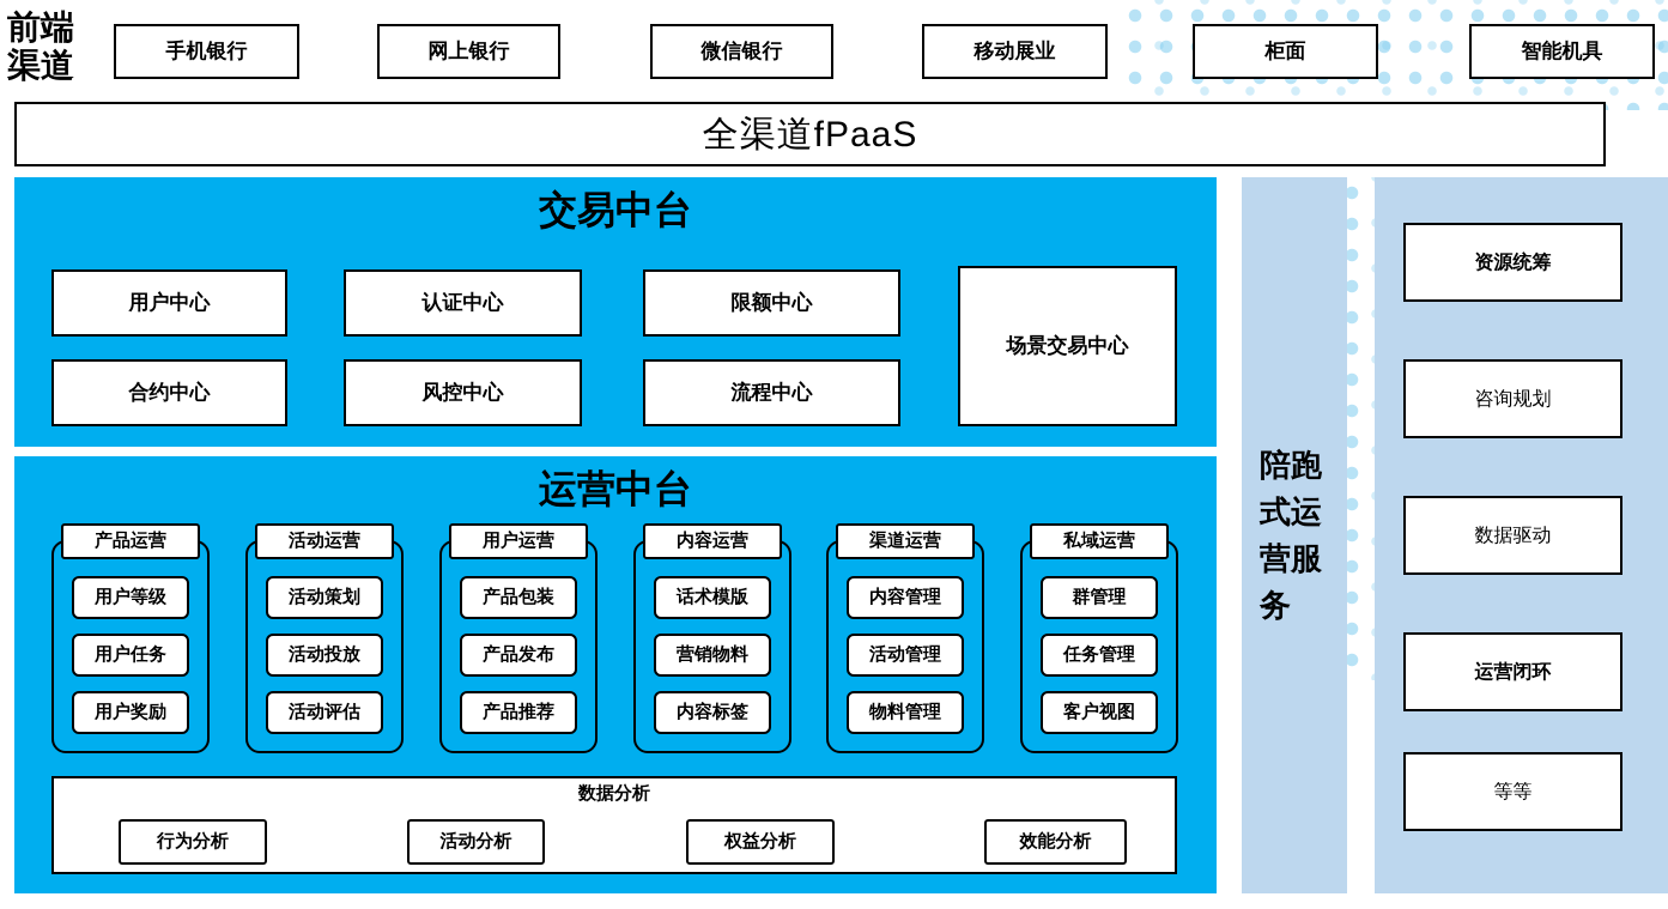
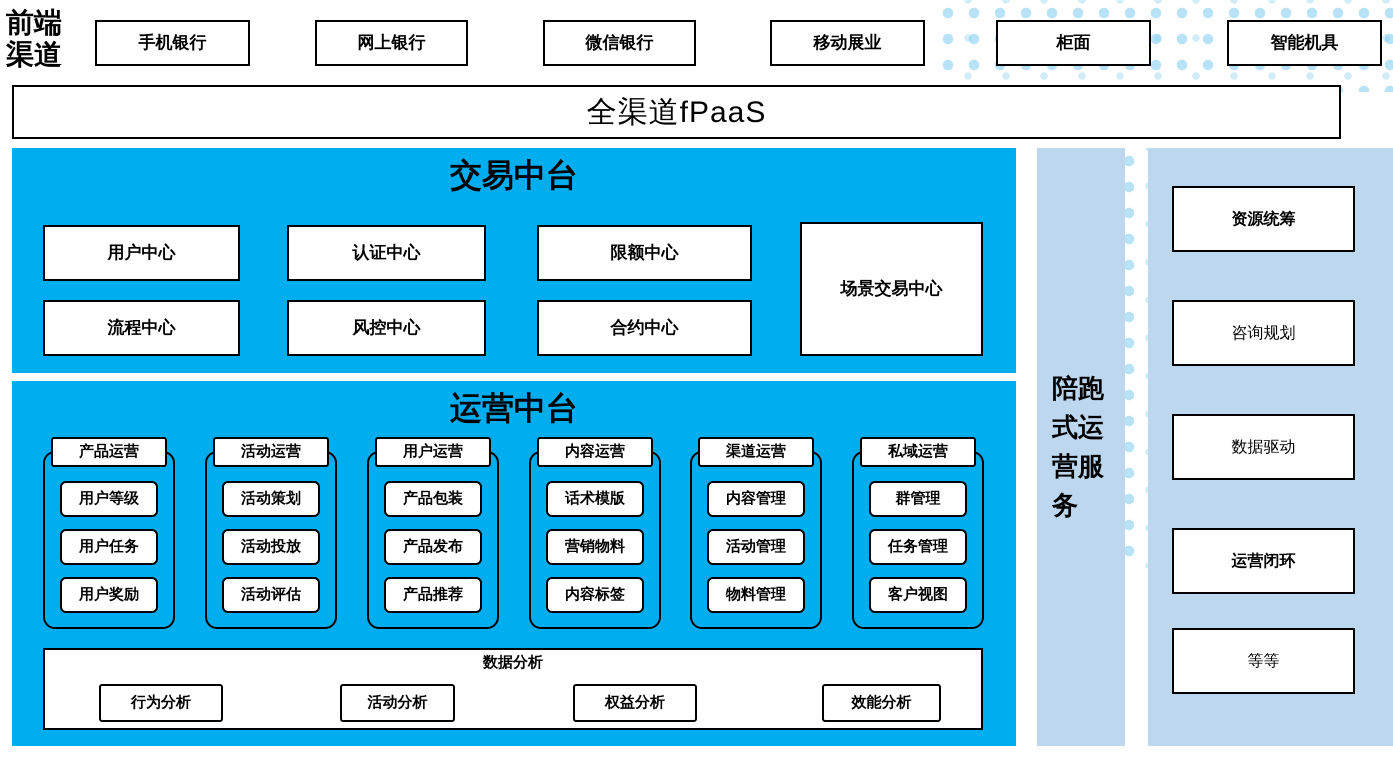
  前端
  渠道
  手机银行
  网上银行
  微信银行
  移动展业
  柜面
  智能机具
  全渠道fPaaS
  交易中台
  用户中心
  认证中心
  限额中心
  场景交易中心
- 合约中心
+ 流程中心
  风控中心
- 流程中心
+ 合约中心
  运营中台
  用户等级
  用户任务
  用户奖励
  产品运营
  活动策划
  活动投放
  活动评估
  活动运营
  产品包装
  产品发布
  产品推荐
  用户运营
  话术模版
  营销物料
  内容标签
  内容运营
  内容管理
  活动管理
  物料管理
  渠道运营
  群管理
  任务管理
  客户视图
  私域运营
  数据分析
  行为分析
  活动分析
  权益分析
  效能分析
  陪跑式运营服务
  资源统筹
  咨询规划
  数据驱动
  运营闭环
  等等
